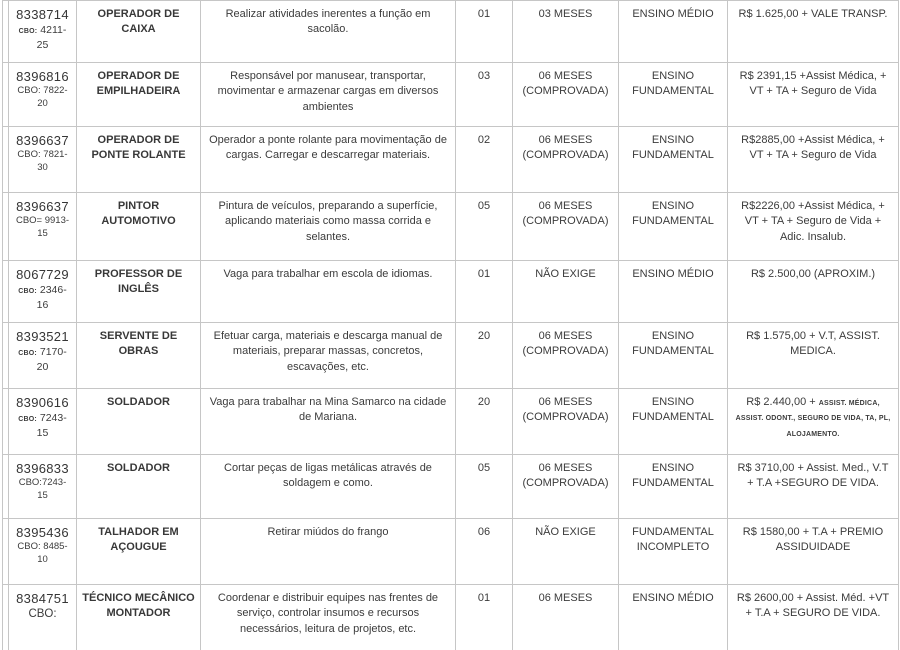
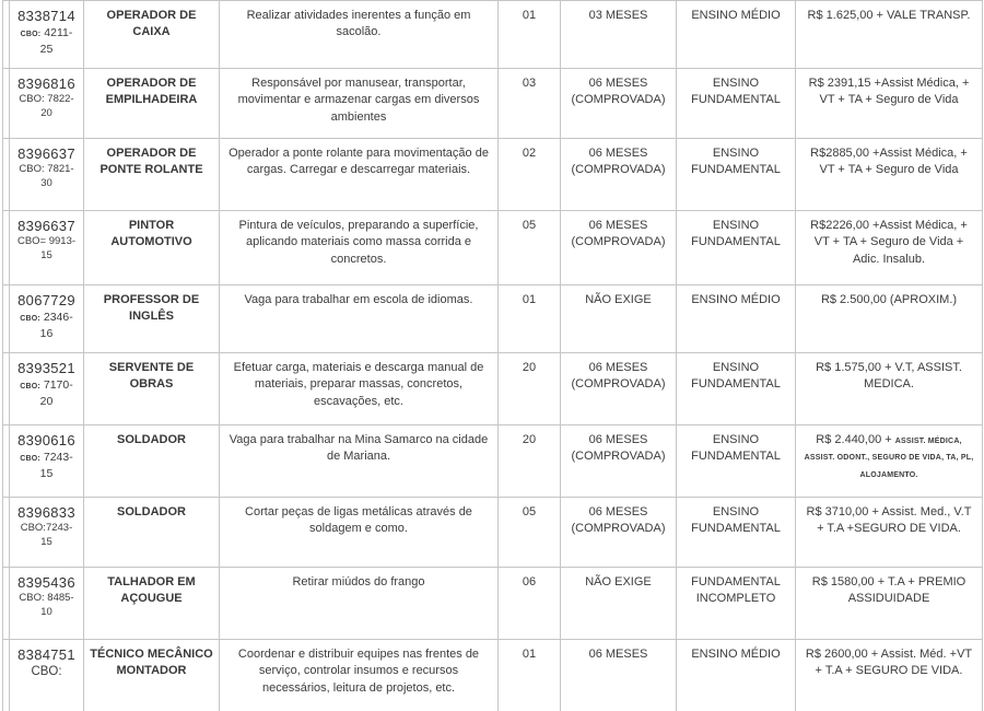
  	8338714 4211-25	OPERADOR DE CAIXA	Realizar atividades inerentes a função em sacolão.	01	03 MESES	ENSINO MÉDIO	R$ 1.625,00 + VALE TRANSP.
  	8396816 CBO: 7822-20	OPERADOR DE EMPILHADEIRA	Responsável por manusear, transportar, movimentar e armazenar cargas em diversos ambientes	03	06 MESES (COMPROVADA)	ENSINO FUNDAMENTAL	R$ 2391,15 +Assist Médica, + VT + TA + Seguro de Vida
  	8396637 CBO: 7821-30	OPERADOR DE PONTE ROLANTE	Operador a ponte rolante para movimentação de cargas. Carregar e descarregar materiais.	02	06 MESES (COMPROVADA)	ENSINO FUNDAMENTAL	R$2885,00 +Assist Médica, + VT + TA + Seguro de Vida
- 	8396637 CBO= 9913-15	PINTOR AUTOMOTIVO	Pintura de veículos, preparando a superfície, aplicando materiais como massa corrida e selantes.	05	06 MESES (COMPROVADA)	ENSINO FUNDAMENTAL	R$2226,00 +Assist Médica, + VT + TA + Seguro de Vida + Adic. Insalub.
+ 	8396637 CBO= 9913-15	PINTOR AUTOMOTIVO	Pintura de veículos, preparando a superfície, aplicando materiais como massa corrida e concretos.	05	06 MESES (COMPROVADA)	ENSINO FUNDAMENTAL	R$2226,00 +Assist Médica, + VT + TA + Seguro de Vida + Adic. Insalub.
  	8067729 2346-16	PROFESSOR DE INGLÊS	Vaga para trabalhar em escola de idiomas.	01	NÃO EXIGE	ENSINO MÉDIO	R$ 2.500,00 (APROXIM.)
  	8393521 7170-20	SERVENTE DE OBRAS	Efetuar carga, materiais e descarga manual de materiais, preparar massas, concretos, escavações, etc.	20	06 MESES (COMPROVADA)	ENSINO FUNDAMENTAL	R$ 1.575,00 + V.T, ASSIST. MEDICA.
  	8396833 CBO:7243-15	SOLDADOR	Cortar peças de ligas metálicas através de soldagem e como.	05	06 MESES (COMPROVADA)	ENSINO FUNDAMENTAL	R$ 3710,00 + Assist. Med., V.T + T.A +SEGURO DE VIDA.
  	8395436 CBO: 8485-10	TALHADOR EM AÇOUGUE	Retirar miúdos do frango	06	NÃO EXIGE	FUNDAMENTAL INCOMPLETO	R$ 1580,00 + T.A + PREMIO ASSIDUIDADE
  	8384751 CBO:	TÉCNICO MECÂNICO MONTADOR	Coordenar e distribuir equipes nas frentes de serviço, controlar insumos e recursos necessários, leitura de projetos, etc.	01	06 MESES	ENSINO MÉDIO	R$ 2600,00 + Assist. Méd. +VT + T.A + SEGURO DE VIDA.
